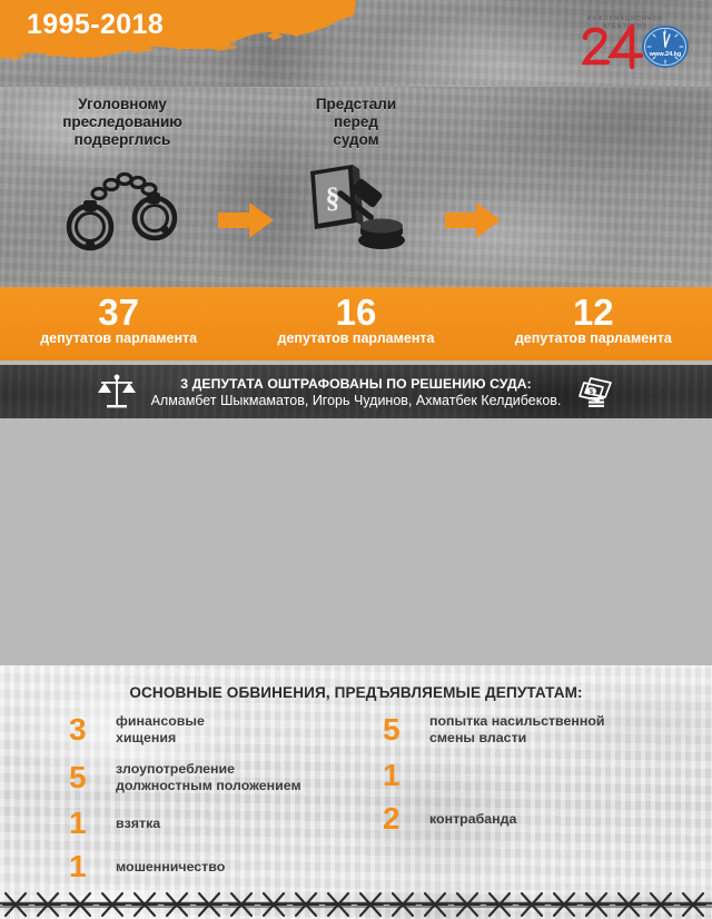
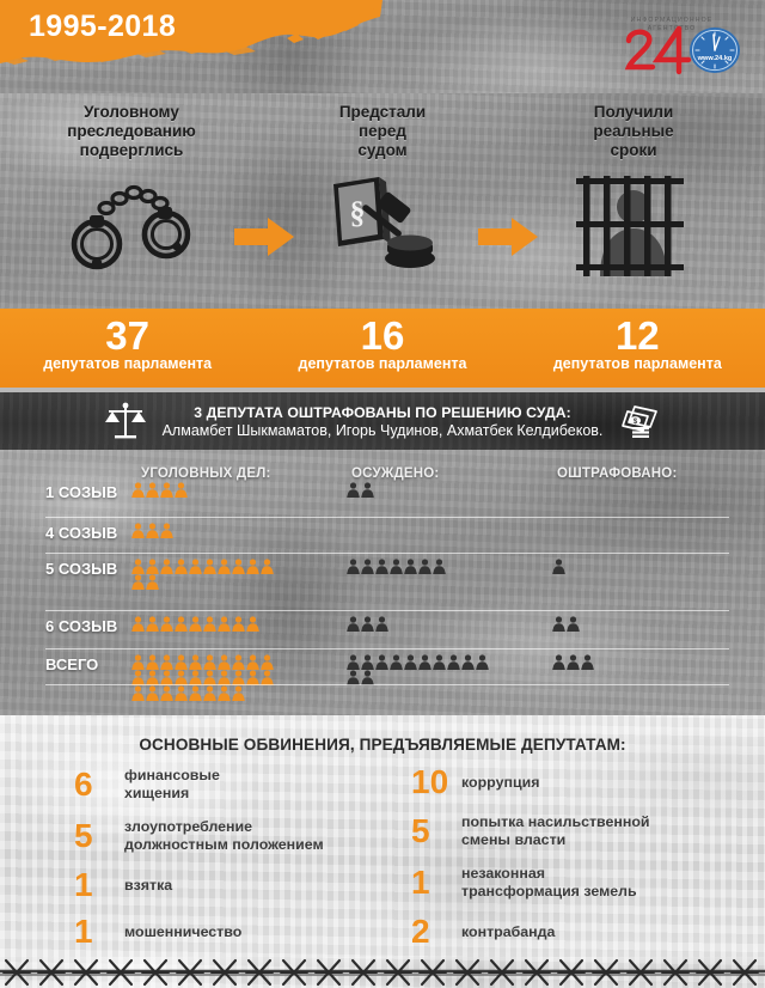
  1995-2018
  Уголовному
  преследованию
  подверглись
  Предстали
  перед
  судом
  §
+ Получили
+ реальные
+ сроки
  37
  депутатов парламента
  16
  депутатов парламента
  12
  депутатов парламента
  3 ДЕПУТАТА ОШТРАФОВАНЫ ПО РЕШЕНИЮ СУДА:
  Алмамбет Шыкмаматов, Игорь Чудинов, Ахматбек Келдибеков.
+ УГОЛОВНЫХ ДЕЛ:
+ ОСУЖДЕНО:
+ ОШТРАФОВАНО:
+ 1 СОЗЫВ
+ 4 СОЗЫВ
+ 5 СОЗЫВ
+ 6 СОЗЫВ
+ ВСЕГО
  ОСНОВНЫЕ ОБВИНЕНИЯ, ПРЕДЪЯВЛЯЕМЫЕ ДЕПУТАТАМ:
- 3
+ 6
  финансовые
  хищения
  5
  злоупотребление
  должностным положением
  1
  взятка
  1
  мошенничество
+ 10
+ коррупция
  5
  попытка насильственной
  смены власти
  1
+ незаконная
+ трансформация земель
  2
  контрабанда
